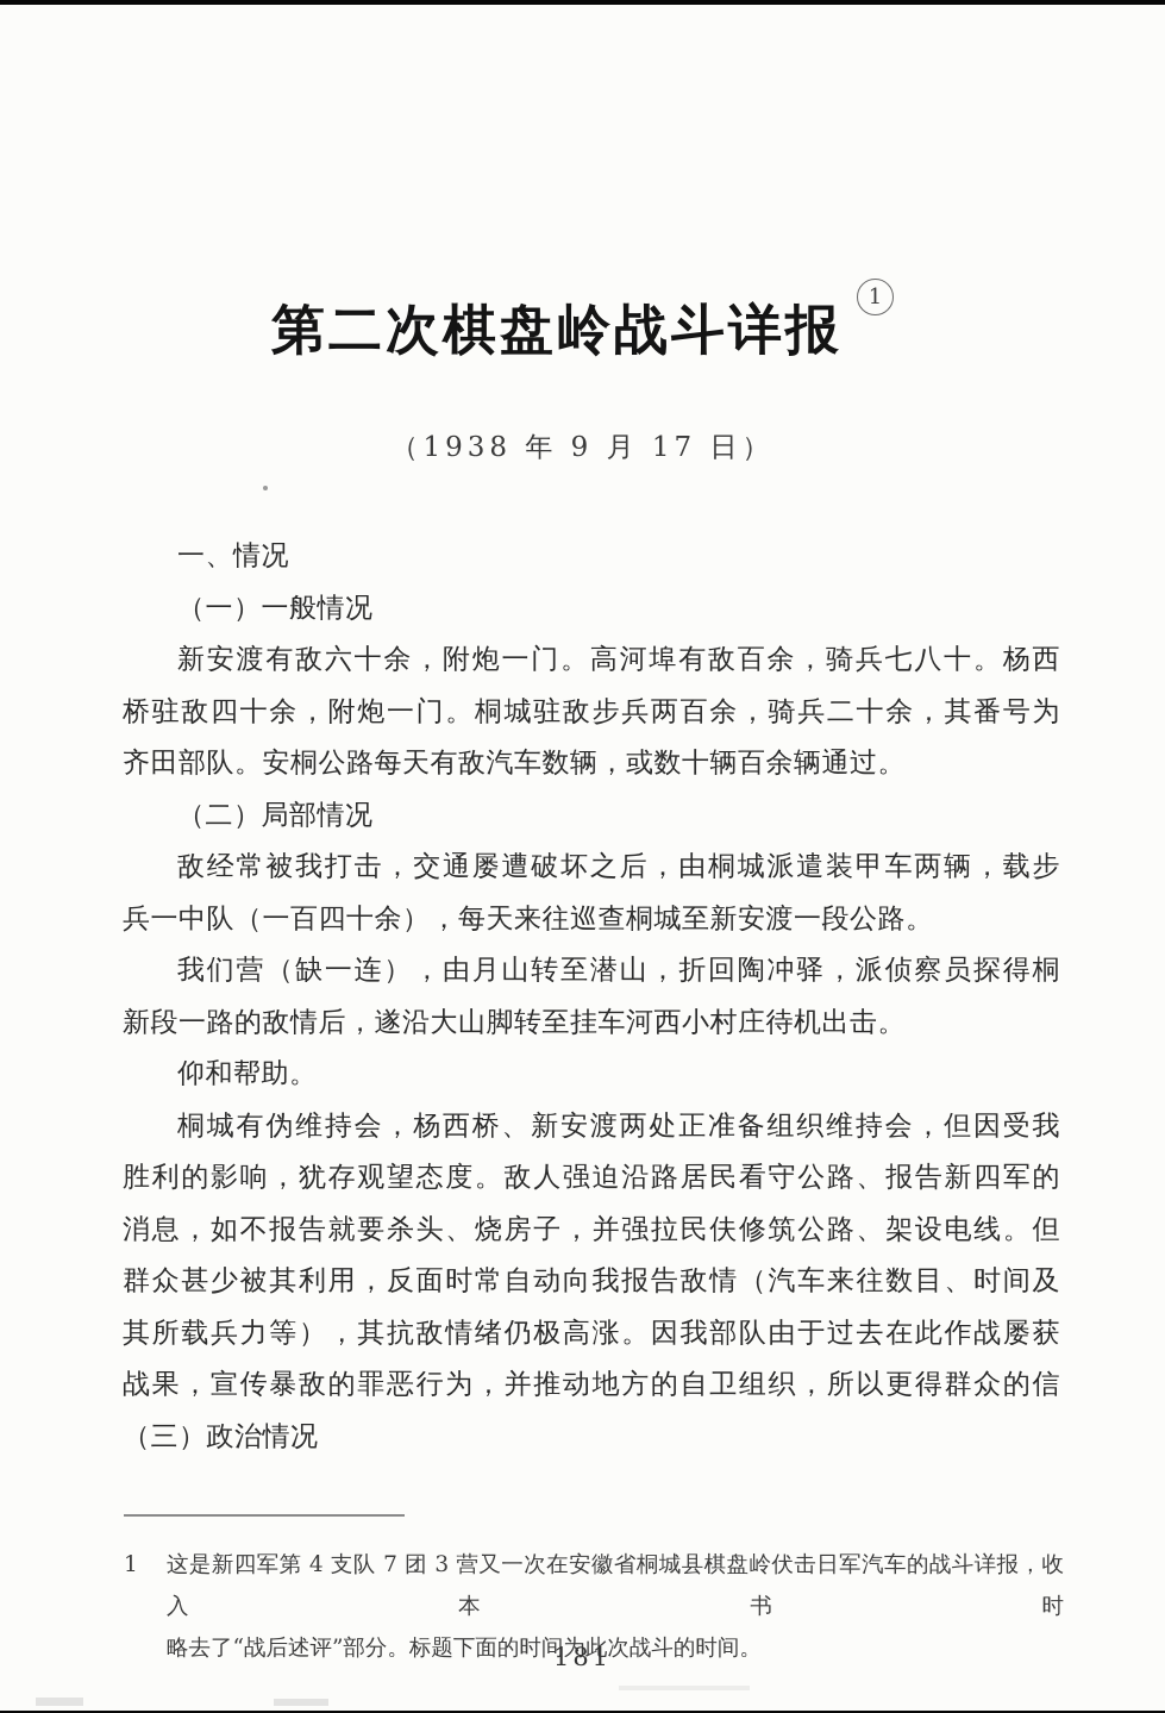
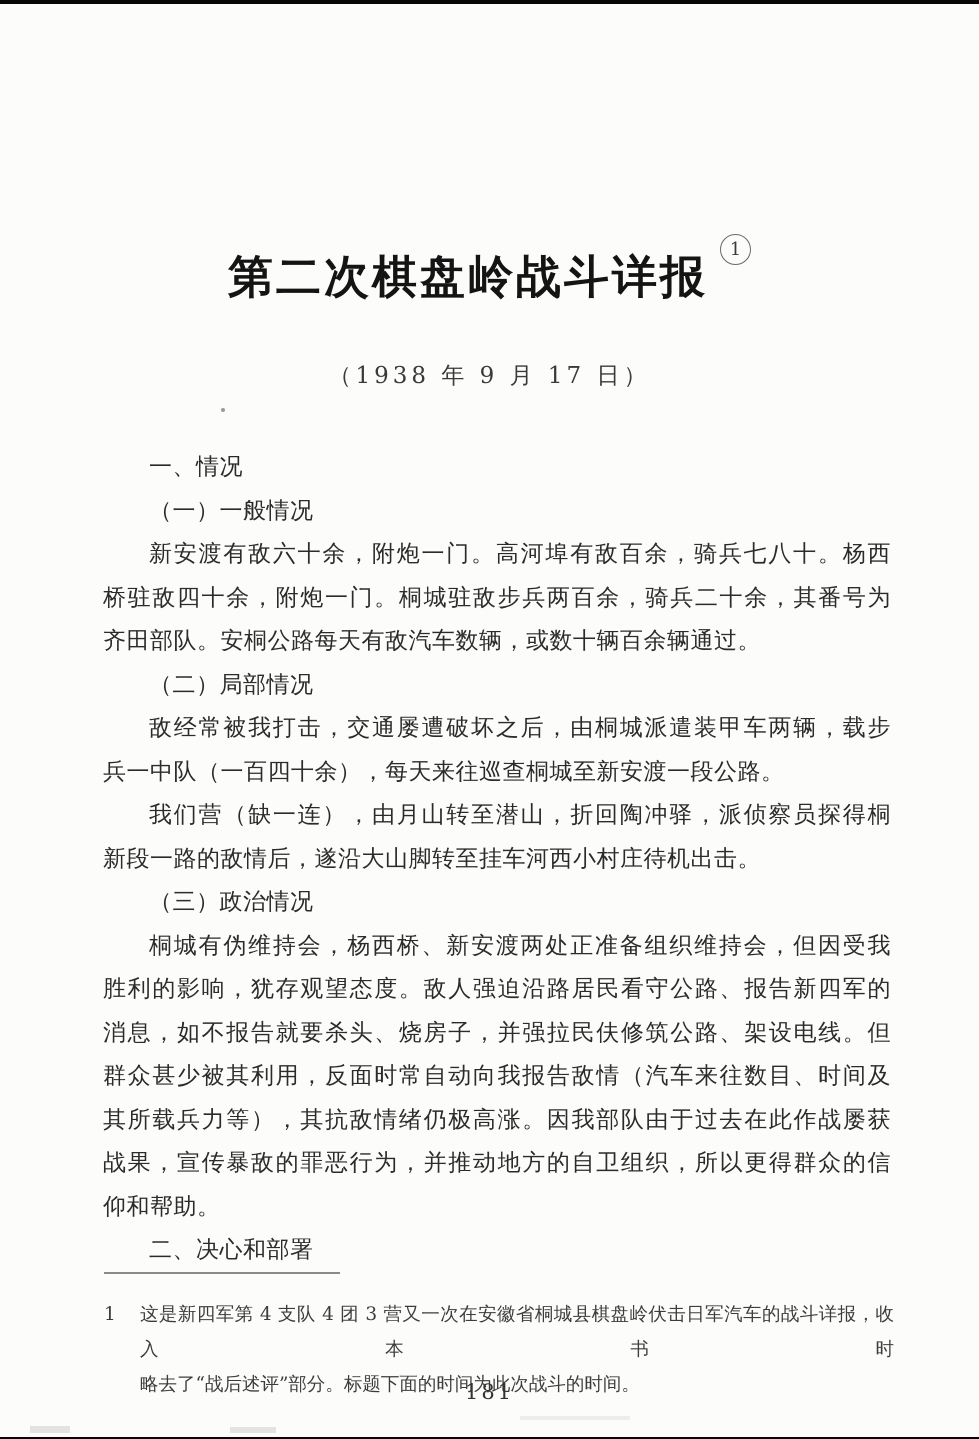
  第二次棋盘岭战斗详报
  1
  （1938 年 9 月 17 日）
  一、情况
  （一）一般情况
  新安渡有敌六十余，附炮一门。高河埠有敌百余，骑兵七八十。杨西
  桥驻敌四十余，附炮一门。桐城驻敌步兵两百余，骑兵二十余，其番号为
  齐田部队。安桐公路每天有敌汽车数辆，或数十辆百余辆通过。
  （二）局部情况
  敌经常被我打击，交通屡遭破坏之后，由桐城派遣装甲车两辆，载步
  兵一中队（一百四十余），每天来往巡查桐城至新安渡一段公路。
  我们营（缺一连），由月山转至潜山，折回陶冲驿，派侦察员探得桐
  新段一路的敌情后，遂沿大山脚转至挂车河西小村庄待机出击。
- 仰和帮助。
+ （三）政治情况
  桐城有伪维持会，杨西桥、新安渡两处正准备组织维持会，但因受我
  胜利的影响，犹存观望态度。敌人强迫沿路居民看守公路、报告新四军的
  消息，如不报告就要杀头、烧房子，并强拉民伕修筑公路、架设电线。但
  群众甚少被其利用，反面时常自动向我报告敌情（汽车来往数目、时间及
  其所载兵力等），其抗敌情绪仍极高涨。因我部队由于过去在此作战屡获
  战果，宣传暴敌的罪恶行为，并推动地方的自卫组织，所以更得群众的信
- （三）政治情况
+ 仰和帮助。
+ 二、决心和部署
  1
- 这是新四军第 4 支队 7 团 3 营又一次在安徽省桐城县棋盘岭伏击日军汽车的战斗详报，收入本书时
+ 这是新四军第 4 支队 4 团 3 营又一次在安徽省桐城县棋盘岭伏击日军汽车的战斗详报，收入本书时
  略去了“战后述评”部分。标题下面的时间为此次战斗的时间。
  181
